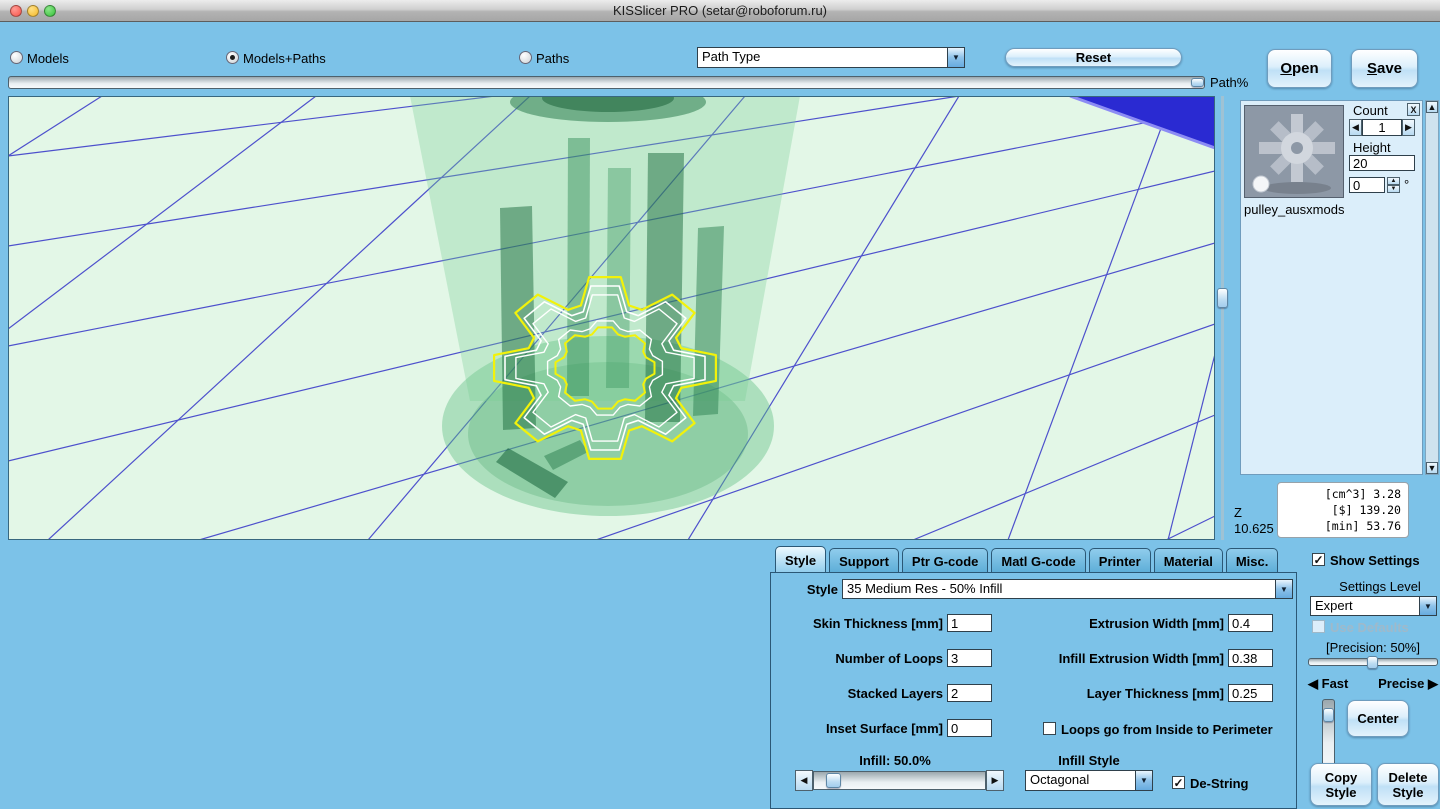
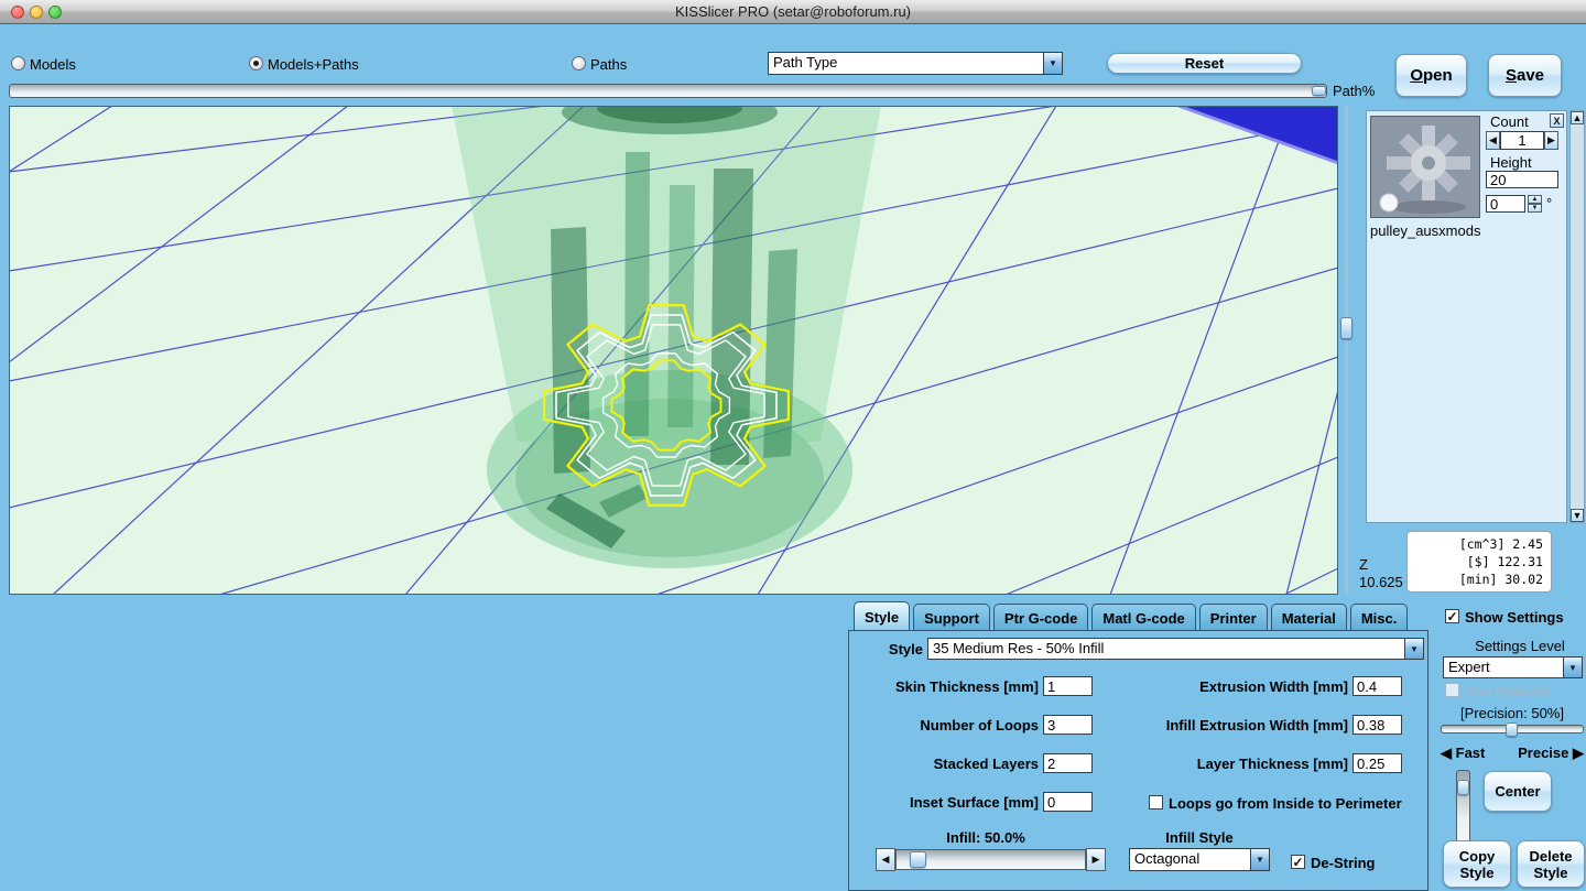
  KISSlicer PRO (setar@roboforum.ru)
  Models
  Models+Paths
  Paths
  Path Type
  ▼
  Reset
  Open
  Save
  Path%
  Z
  10.625
  Count
  ◀
  1
  ▶
  Height
  20
  0
  °
  pulley_ausxmods
  X
  ▲
  ▼
- [cm^3] 3.28
+ [cm^3] 2.45
- [$] 139.20
+ [$] 122.31
- [min] 53.76
+ [min] 30.02
  Style
  Support
  Ptr G-code
  Matl G-code
  Printer
  Material
  Misc.
  Style
  35 Medium Res - 50% Infill
  ▼
  Skin Thickness [mm]
  1
  Number of Loops
  3
  Stacked Layers
  2
  Inset Surface [mm]
  0
  Extrusion Width [mm]
  0.4
  Infill Extrusion Width [mm]
  0.38
  Layer Thickness [mm]
  0.25
  Loops go from Inside to Perimeter
  Infill: 50.0%
  ◀
  ▶
  Infill Style
  Octagonal
  ▼
  ✓
  De-String
  ✓
  Show Settings
  Settings Level
  Expert
  ▼
  Use Defaults
  [Precision: 50%]
  ◀ Fast
  Precise ▶
  Center
  Copy Style
  Delete Style
